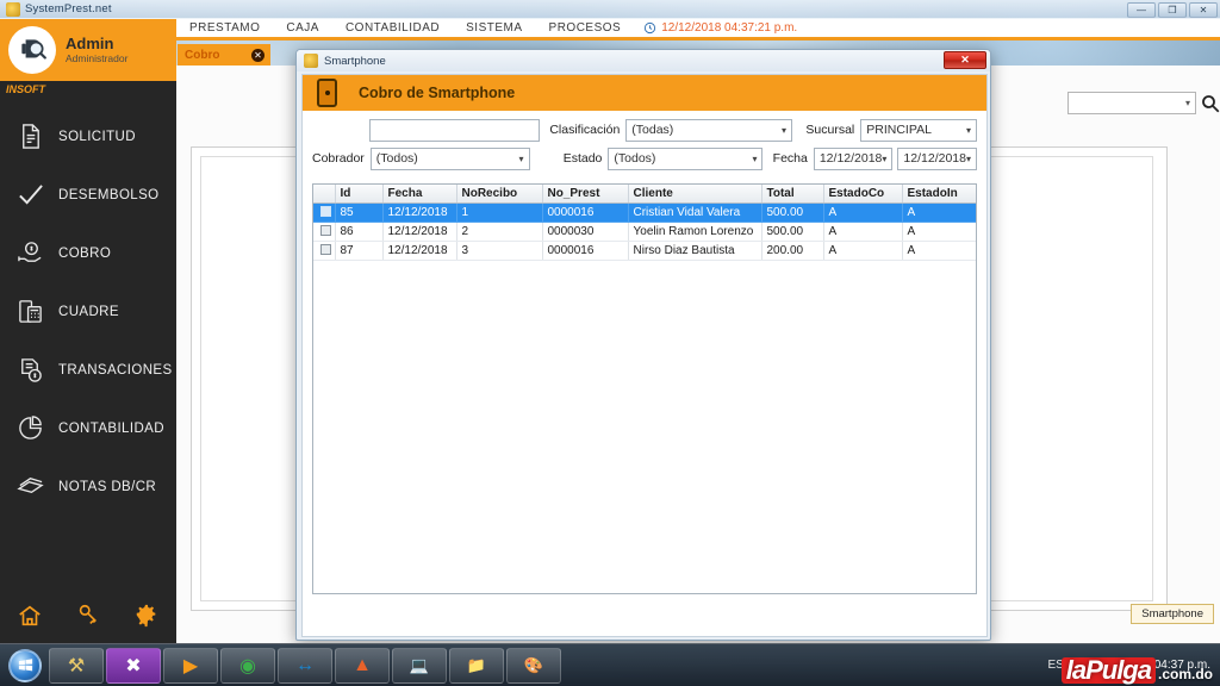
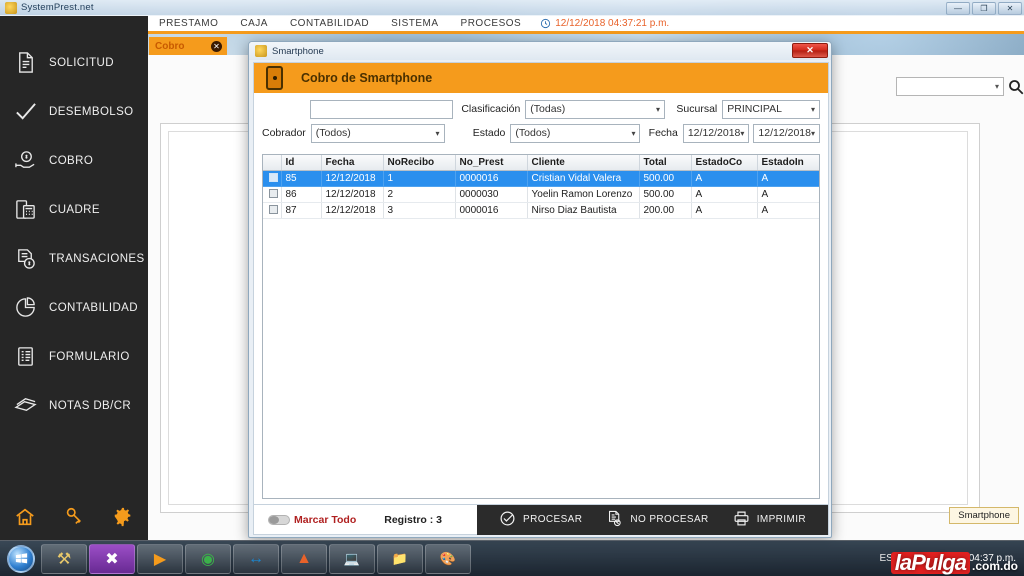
  SystemPrest.net
  —
  ❐
  ✕
- Admin
- Administrador
- INSOFT
  SOLICITUD
  DESEMBOLSO
  COBRO
  CUADRE
  TRANSACIONES
  CONTABILIDAD
+ FORMULARIO
  NOTAS DB/CR
  PRESTAMO
  CAJA
  CONTABILIDAD
  SISTEMA
  PROCESOS
  12/12/2018 04:37:21 p.m.
  Cobro
  ✕
  ▾
  Smartphone
  Smartphone
  ✕
  Cobro de Smartphone
  Clasificación
  (Todas)
  ▾
  Sucursal
  PRINCIPAL
  ▾
  Cobrador
  (Todos)
  ▾
  Estado
  (Todos)
  ▾
  Fecha
  12/12/2018
  ▾
  12/12/2018
  ▾
  	Id	Fecha	NoRecibo	No_Prest	Cliente	Total	EstadoCo	EstadoIn
  	85	12/12/2018	1	0000016	Cristian Vidal Valera	500.00	A	A
  	86	12/12/2018	2	0000030	Yoelin Ramon Lorenzo	500.00	A	A
  	87	12/12/2018	3	0000016	Nirso Diaz Bautista	200.00	A	A
+ Marcar Todo
+ Registro : 3
+ PROCESAR
+ NO PROCESAR
+ IMPRIMIR
  ⚒
  ✖
  ▶
  ◉
  ↔
  ▲
  💻
  📁
  🎨
  ES
  04:37 p.m.
  laPulga
  .com.do
